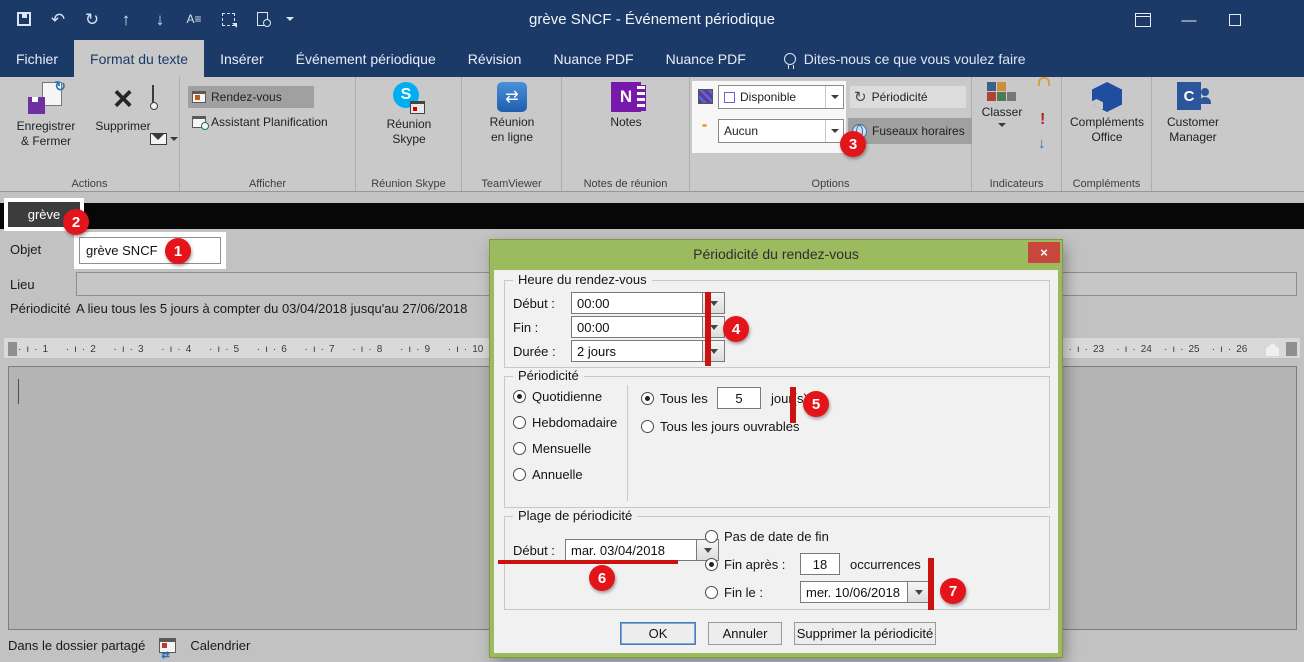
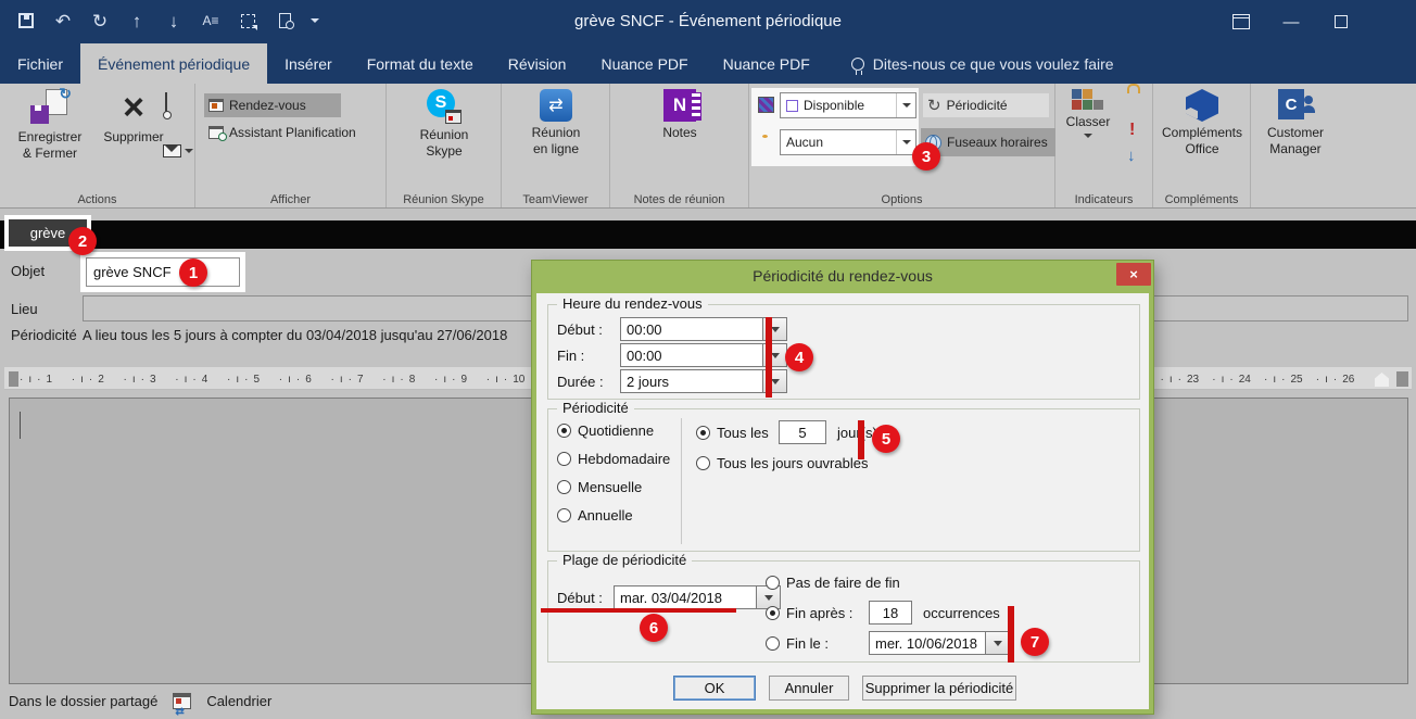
  ↶
  ↻
  ↑
  ↓
  A≡
  grève SNCF - Événement périodique
  —
  Fichier
- Format du texte
+ Événement périodique
  Insérer
- Événement périodique
+ Format du texte
  Révision
  Nuance PDF
  Nuance PDF
  Dites-nous ce que vous voulez faire
  ↻
  Enregistrer
  & Fermer
  ×
  Supprimer
  Actions
  Rendez-vous
  Assistant Planification
  Afficher
  S
  Réunion
  Skype
  Réunion Skype
  ⇄
  Réunion
  en ligne
  TeamViewer
  N
  Notes
  Notes de réunion
  Disponible
  ↻
  Périodicité
  Aucun
  Fuseaux horaires
  Options
  Classer
  !
  ↓
  Indicateurs
  Compléments
  Office
  Compléments
  C
  Customer
  Manager
  grève
  Objet
  grève SNCF
  Lieu
  Périodicité
  A lieu tous les 5 jours à compter du 03/04/2018 jusqu'au 27/06/2018
  · ı · 1
  · ı · 2
  · ı · 3
  · ı · 4
  · ı · 5
  · ı · 6
  · ı · 7
  · ı · 8
  · ı · 9
  · ı · 10
  · ı · 23
  · ı · 24
  · ı · 25
  · ı · 26
  Dans le dossier partagé
  Calendrier
  Périodicité du rendez-vous
  ×
  Heure du rendez-vous
  Début :
  00:00
  Fin :
  00:00
  Durée :
  2 jours
  Périodicité
  Quotidienne
  Hebdomadaire
  Mensuelle
  Annuelle
  Tous les
  5
  Tous les jours ouvrables
  Plage de périodicité
  Début :
  mar. 03/04/2018
- Pas de date de fin
+ Pas de faire de fin
  Fin après :
  18
  occurrences
  Fin le :
  mer. 10/06/2018
  OK
  Annuler
  Supprimer la périodicité
  1
  2
  3
  4
  5
  6
  7
